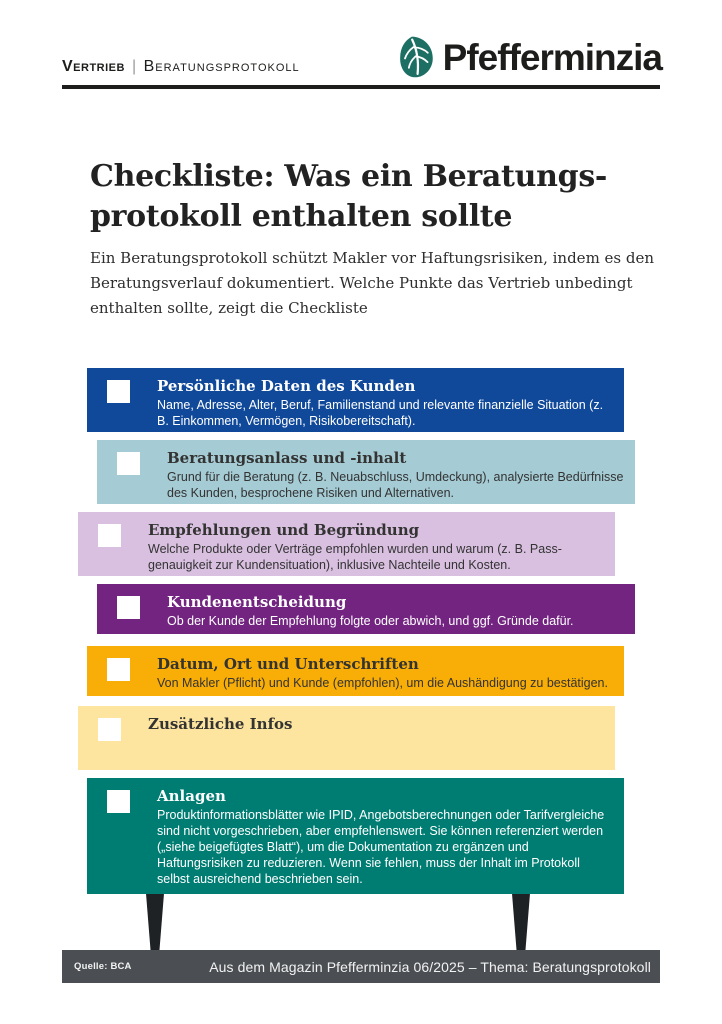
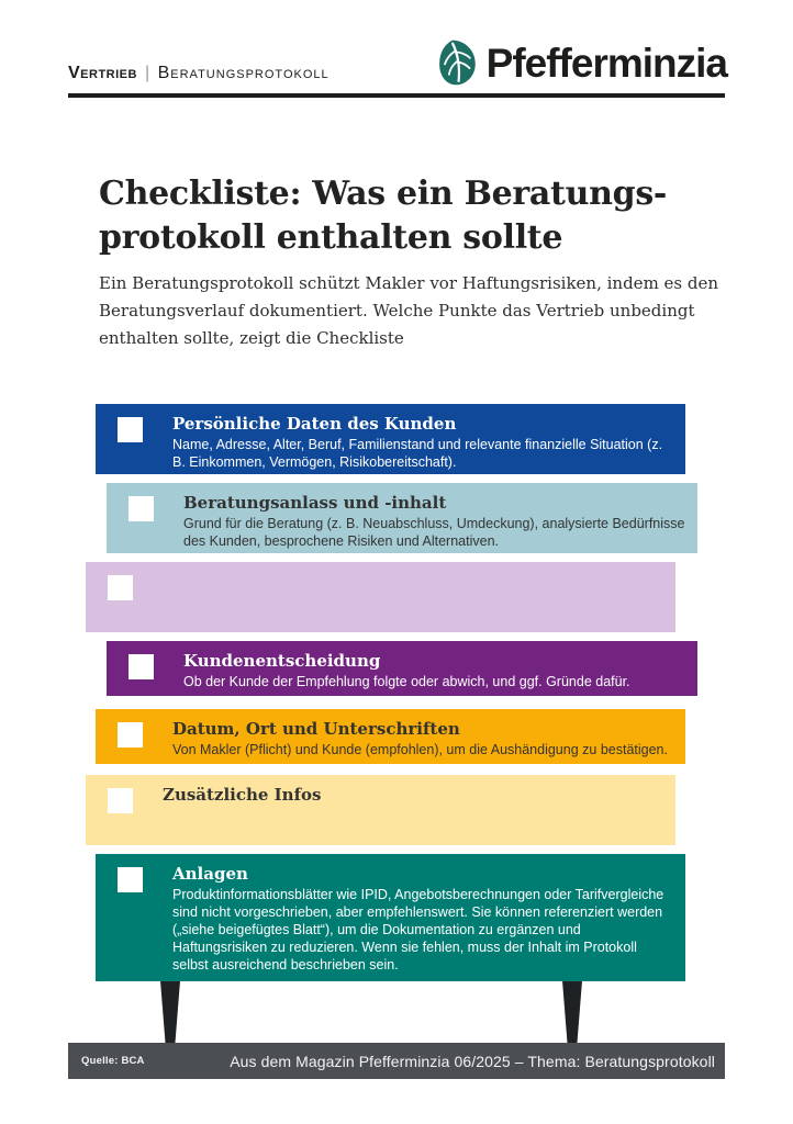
  Vertrieb | Beratungsprotokoll
  Pfefferminzia
  Checkliste: Was ein Beratungs-
  protokoll enthalten sollte
  Ein Beratungsprotokoll schützt Makler vor Haftungsrisiken, indem es den Beratungsverlauf dokumentiert. Welche Punkte das Vertrieb unbedingt enthalten sollte, zeigt die Checkliste
  Persönliche Daten des Kunden
  Name, Adresse, Alter, Beruf, Familienstand und relevante finanzielle Situation (z. B. Einkommen, Vermögen, Risikobereitschaft).
  Beratungsanlass und -inhalt
  Grund für die Beratung (z. B. Neuabschluss, Umdeckung), analysierte Bedürfnisse des Kunden, besprochene Risiken und Alternativen.
- Empfehlungen und Begründung
- Welche Produkte oder Verträge empfohlen wurden und warum (z. B. Pass­genauigkeit zur Kundensituation), inklusive Nachteile und Kosten.
  Kundenentscheidung
  Ob der Kunde der Empfehlung folgte oder abwich, und ggf. Gründe dafür.
  Datum, Ort und Unterschriften
  Von Makler (Pflicht) und Kunde (empfohlen), um die Aushändigung zu bestätigen.
  Zusätzliche Infos
  Anlagen
  Produktinformationsblätter wie IPID, Angebotsberechnungen oder Tarifvergleiche sind nicht vorgeschrieben, aber empfehlenswert. Sie können referenziert werden („siehe beigefügtes Blatt“), um die Dokumentation zu ergänzen und Haftungsrisiken zu reduzieren. Wenn sie fehlen, muss der Inhalt im Protokoll selbst ausreichend beschrieben sein.
  Quelle: BCA
  Aus dem Magazin Pfefferminzia 06/2025 – Thema: Beratungsprotokoll
